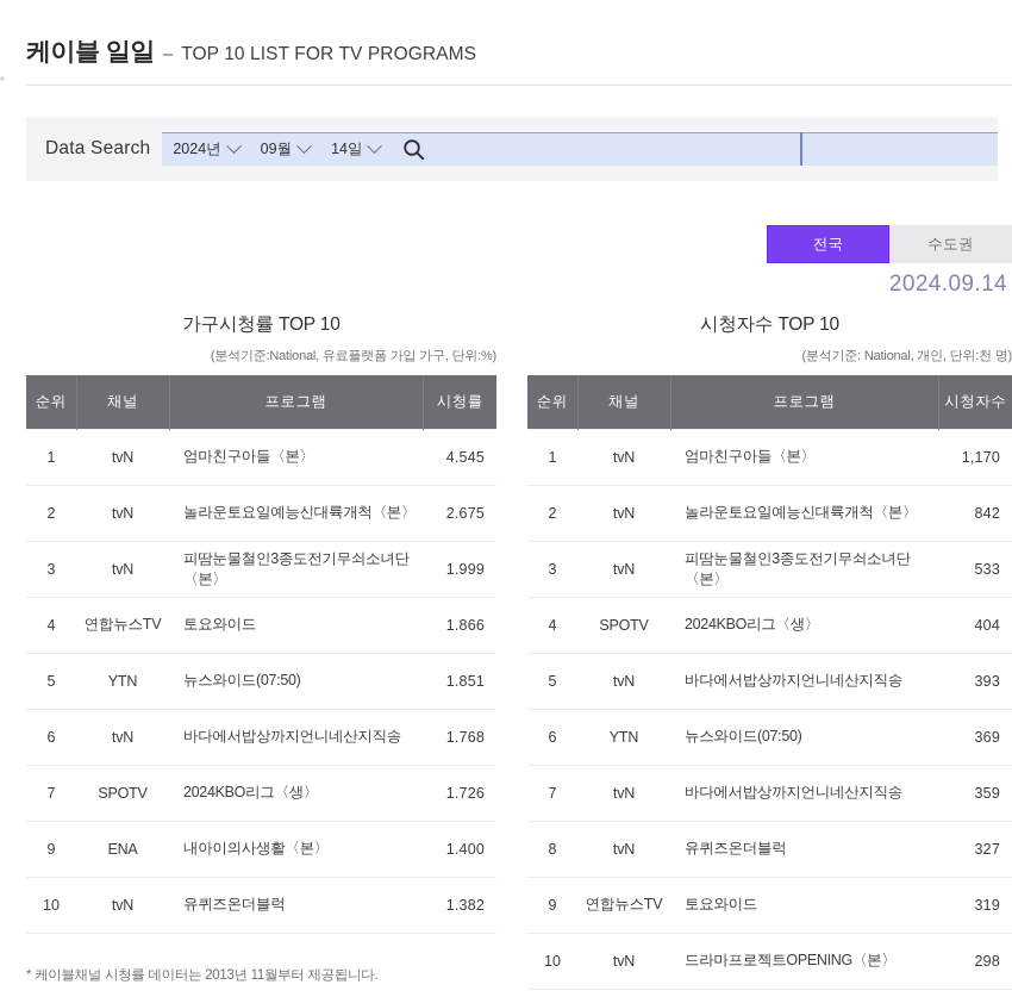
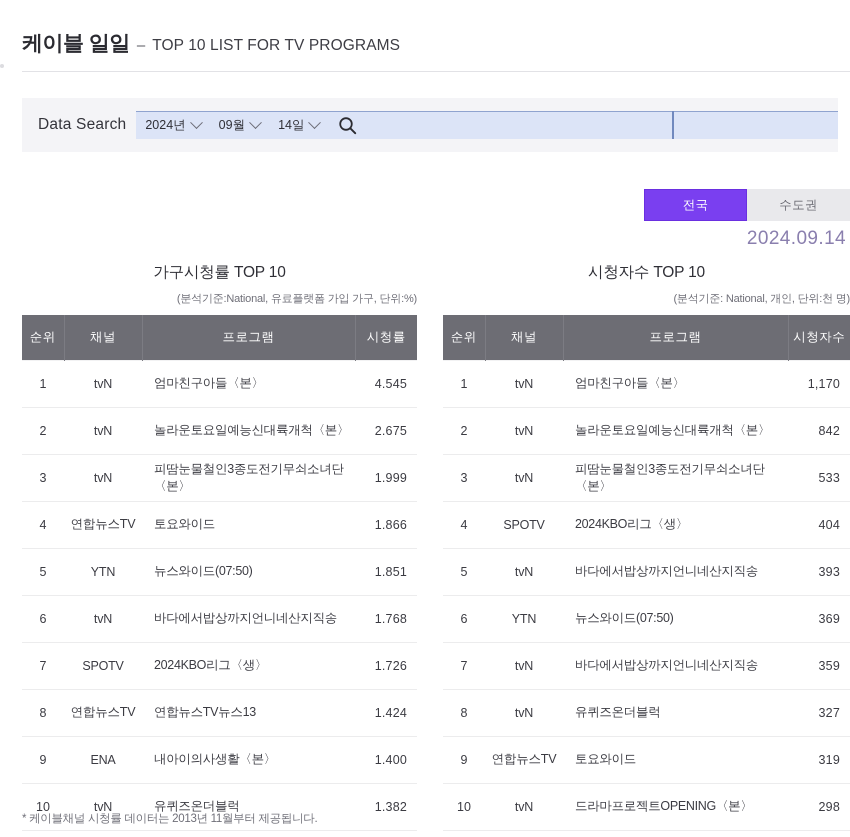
  케이블 일일
  –
  TOP 10 LIST FOR TV PROGRAMS
  Data Search
  2024년
  09월
  14일
  전국
  수도권
  2024.09.14
  가구시청률 TOP 10
  (분석기준:National, 유료플랫폼 가입 가구, 단위:%)
  순위	채널	프로그램	시청률
  1	tvN	엄마친구아들〈본〉	4.545
  2	tvN	놀라운토요일예능신대륙개척〈본〉	2.675
  3	tvN	피땀눈물철인3종도전기무쇠소녀단〈본〉	1.999
  4	연합뉴스TV	토요와이드	1.866
  5	YTN	뉴스와이드(07:50)	1.851
  6	tvN	바다에서밥상까지언니네산지직송	1.768
  7	SPOTV	2024KBO리그〈생〉	1.726
+ 8	연합뉴스TV	연합뉴스TV뉴스13	1.424
  9	ENA	내아이의사생활〈본〉	1.400
  10	tvN	유퀴즈온더블럭	1.382
  시청자수 TOP 10
  (분석기준: National, 개인, 단위:천 명)
  순위	채널	프로그램	시청자수
  1	tvN	엄마친구아들〈본〉	1,170
  2	tvN	놀라운토요일예능신대륙개척〈본〉	842
  3	tvN	피땀눈물철인3종도전기무쇠소녀단〈본〉	533
  4	SPOTV	2024KBO리그〈생〉	404
  5	tvN	바다에서밥상까지언니네산지직송	393
  6	YTN	뉴스와이드(07:50)	369
  7	tvN	바다에서밥상까지언니네산지직송	359
  8	tvN	유퀴즈온더블럭	327
  9	연합뉴스TV	토요와이드	319
  10	tvN	드라마프로젝트OPENING〈본〉	298
  * 케이블채널 시청률 데이터는 2013년 11월부터 제공됩니다.
